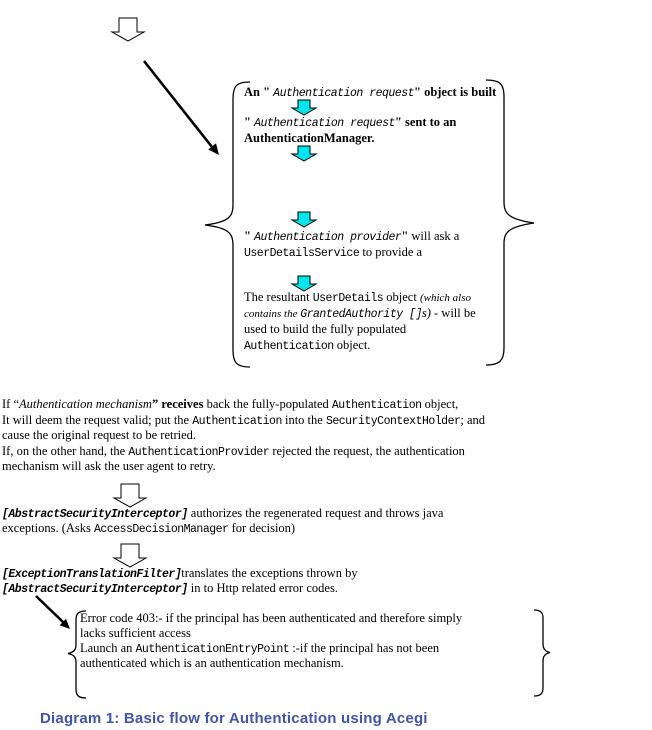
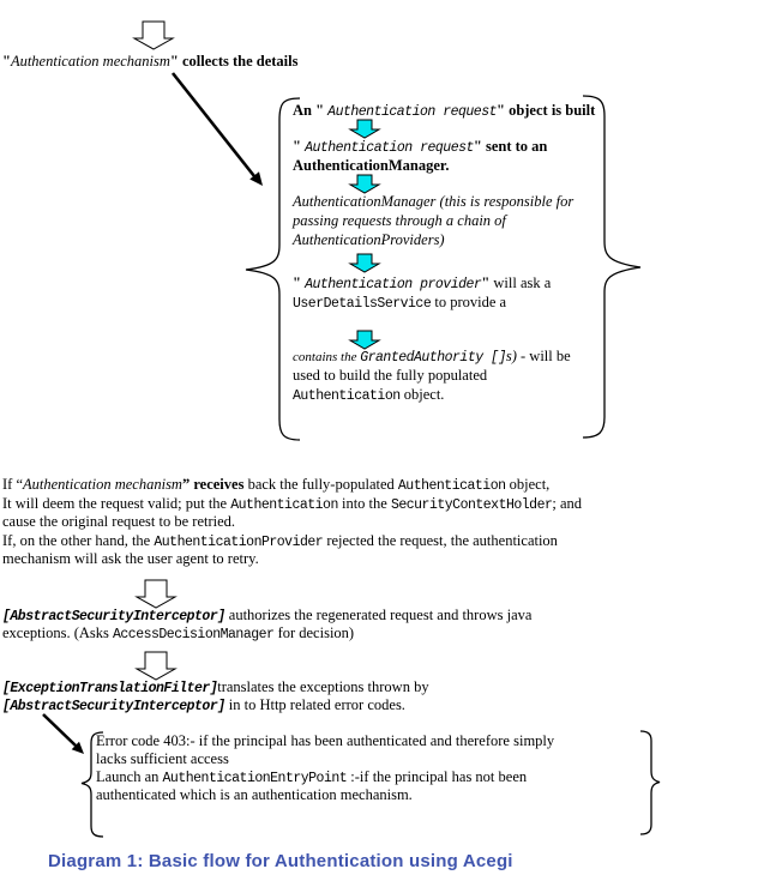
+ "Authentication mechanism" collects the details
  An " Authentication request" object is built
  " Authentication request" sent to an
  AuthenticationManager.
+ AuthenticationManager (this is responsible for
+ passing requests through a chain of
+ AuthenticationProviders)
  " Authentication provider" will ask a
  UserDetailsService to provide a
- The resultant UserDetails object (which also
  contains the GrantedAuthority []s) - will be
  used to build the fully populated
  Authentication object.
  If “Authentication mechanism” receives back the fully-populated Authentication object,
  It will deem the request valid; put the Authentication into the SecurityContextHolder; and
  cause the original request to be retried.
  If, on the other hand, the AuthenticationProvider rejected the request, the authentication
  mechanism will ask the user agent to retry.
  [AbstractSecurityInterceptor] authorizes the regenerated request and throws java
  exceptions. (Asks AccessDecisionManager for decision)
  [ExceptionTranslationFilter]translates the exceptions thrown by
  [AbstractSecurityInterceptor] in to Http related error codes.
  Error code 403:- if the principal has been authenticated and therefore simply
  lacks sufficient access
  Launch an AuthenticationEntryPoint :-if the principal has not been
  authenticated which is an authentication mechanism.
  Diagram 1: Basic flow for Authentication using Acegi
